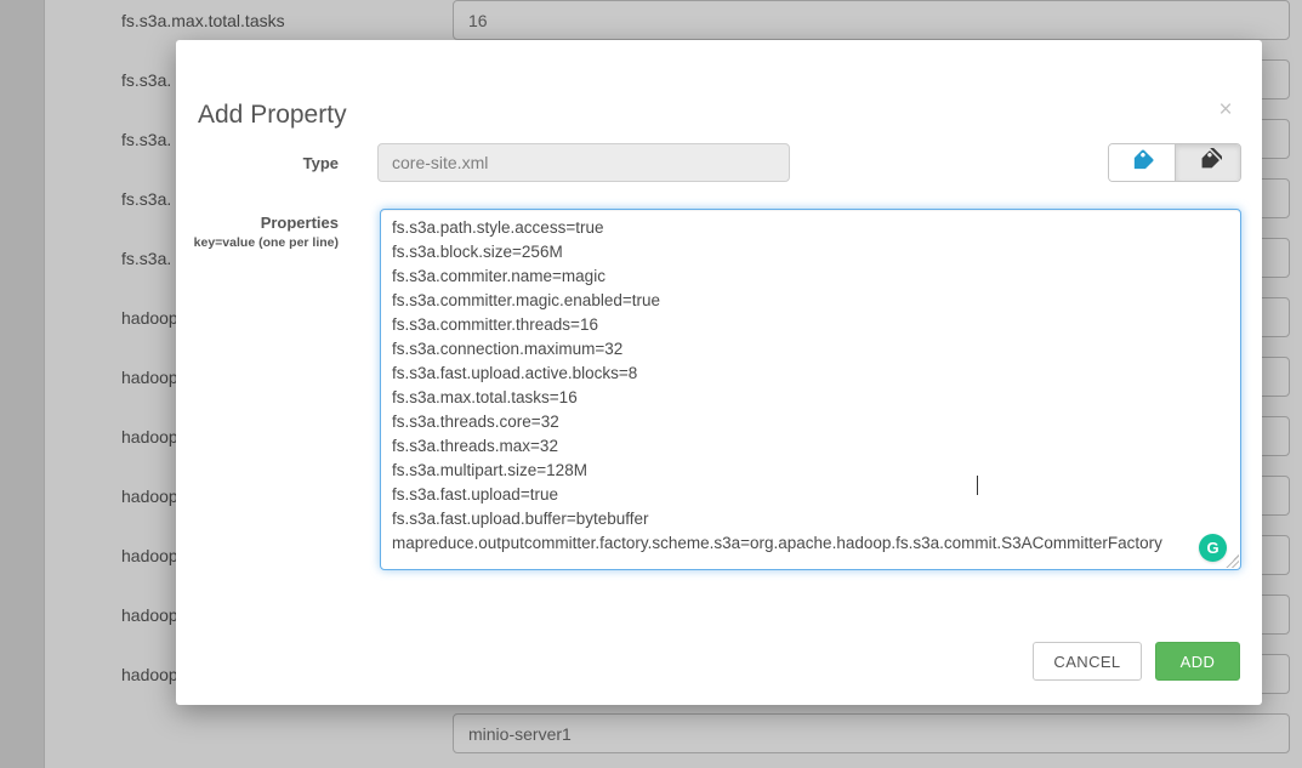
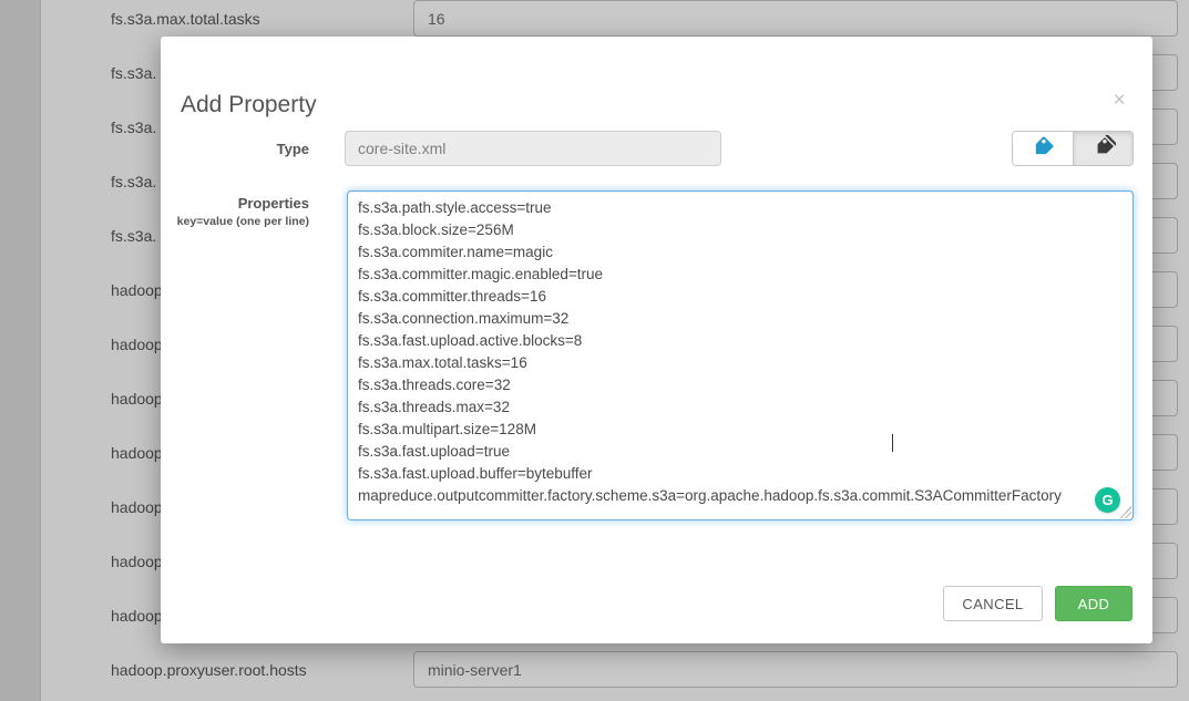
  fs.s3a.max.total.tasks
  16
  fs.s3a.
  fs.s3a.
  fs.s3a.
  fs.s3a.
  hadoop
  hadoop
  hadoop
  hadoop
  hadoop
  hadoop
  hadoop
+ hadoop.proxyuser.root.hosts
  minio-server1
  Add Property
  ×
  Type
  core-site.xml
  Properties
  key=value (one per line)
  fs.s3a.path.style.access=true
  fs.s3a.block.size=256M
  fs.s3a.commiter.name=magic
  fs.s3a.committer.magic.enabled=true
  fs.s3a.committer.threads=16
  fs.s3a.connection.maximum=32
  fs.s3a.fast.upload.active.blocks=8
  fs.s3a.max.total.tasks=16
  fs.s3a.threads.core=32
  fs.s3a.threads.max=32
  fs.s3a.multipart.size=128M
  fs.s3a.fast.upload=true
  fs.s3a.fast.upload.buffer=bytebuffer
  mapreduce.outputcommitter.factory.scheme.s3a=org.apache.hadoop.fs.s3a.commit.S3ACommitterFactory
  G
  CANCEL
  ADD
